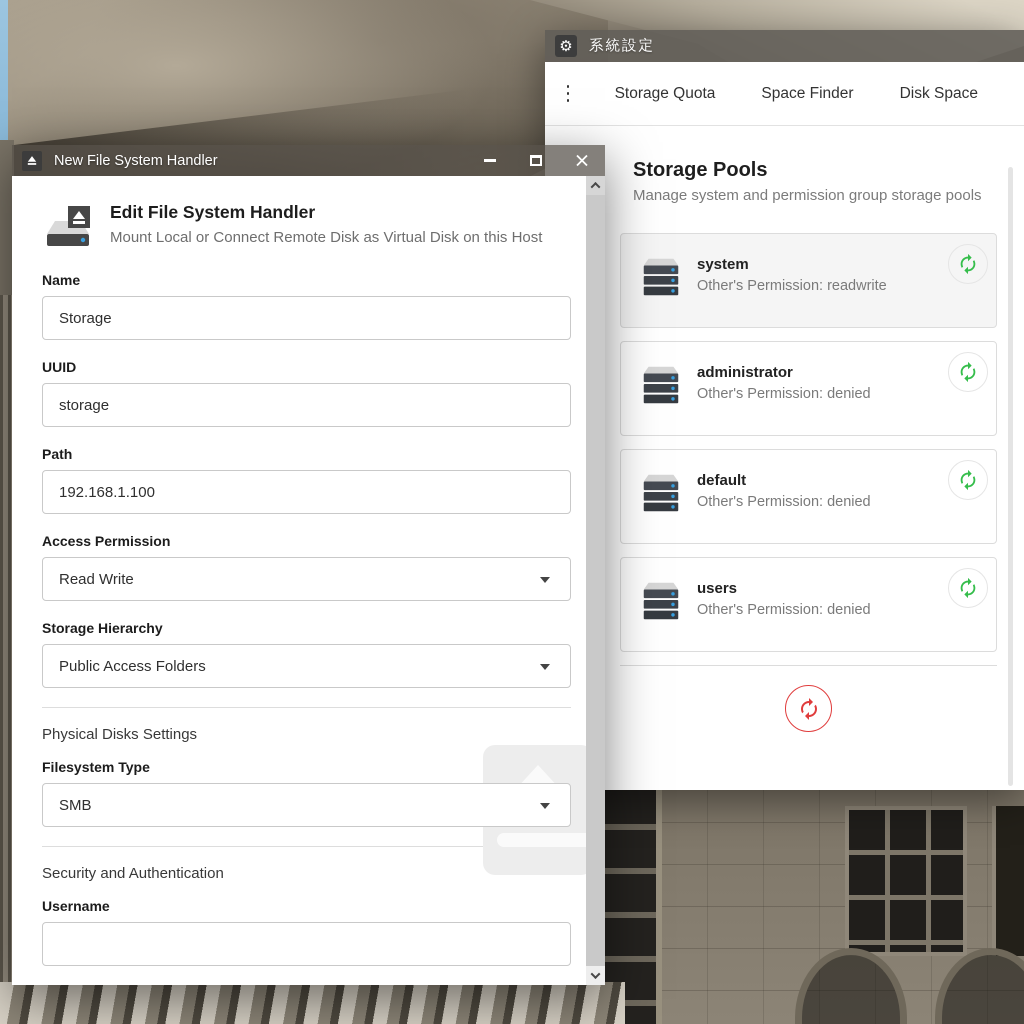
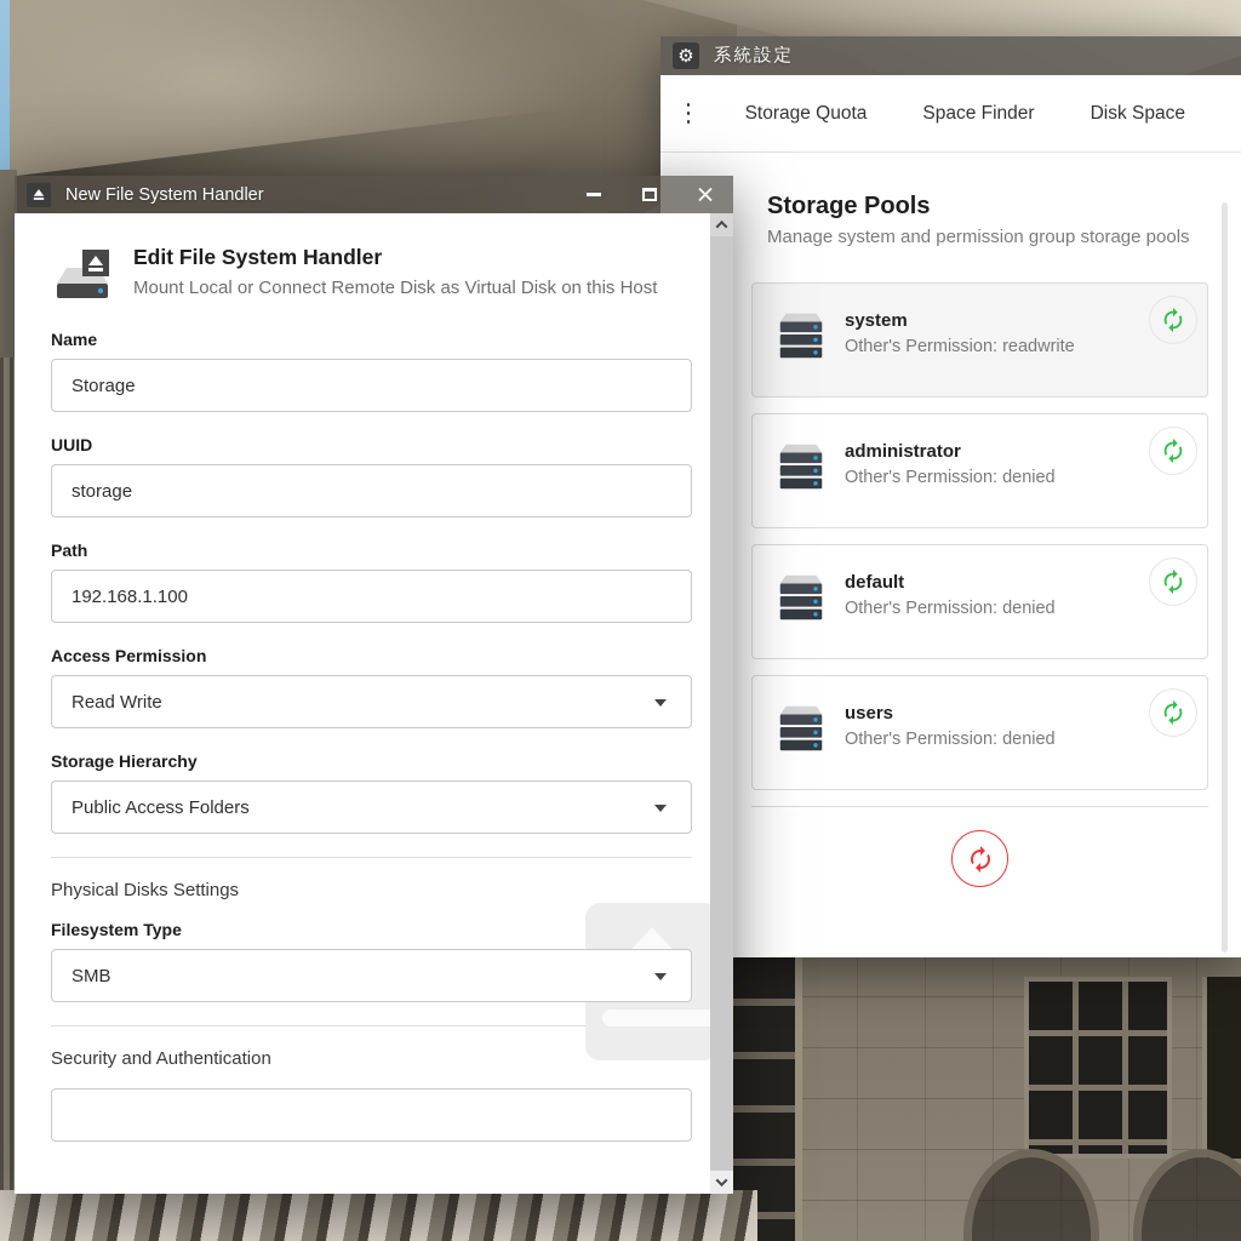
  ⚙
  系統設定
  Storage Quota
  Space Finder
  Disk Space
  Storage Pools
  Manage system and permission group storage pools
  system
  Other's Permission: readwrite
  administrator
  Other's Permission: denied
  default
  Other's Permission: denied
  users
  Other's Permission: denied
  New File System Handler
  Edit File System Handler
  Mount Local or Connect Remote Disk as Virtual Disk on this Host
  Name
  Storage
  UUID
  storage
  Path
  192.168.1.100
  Access Permission
  Read Write
  Storage Hierarchy
  Public Access Folders
  Physical Disks Settings
  Filesystem Type
  SMB
  Security and Authentication
- Username
